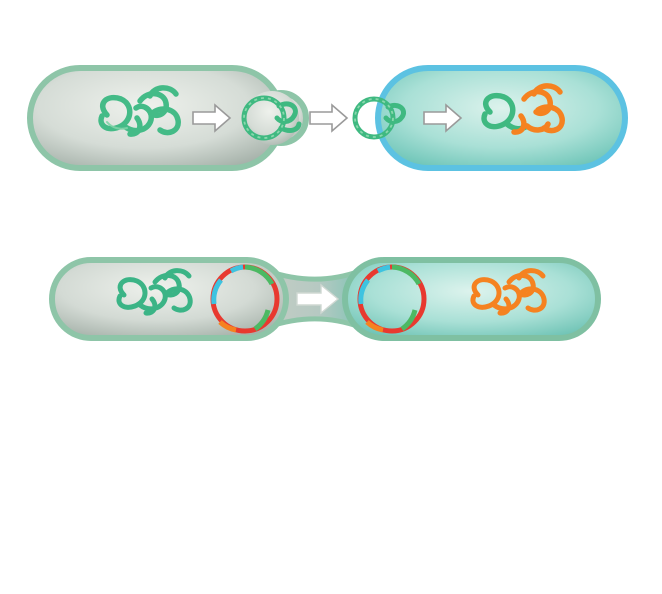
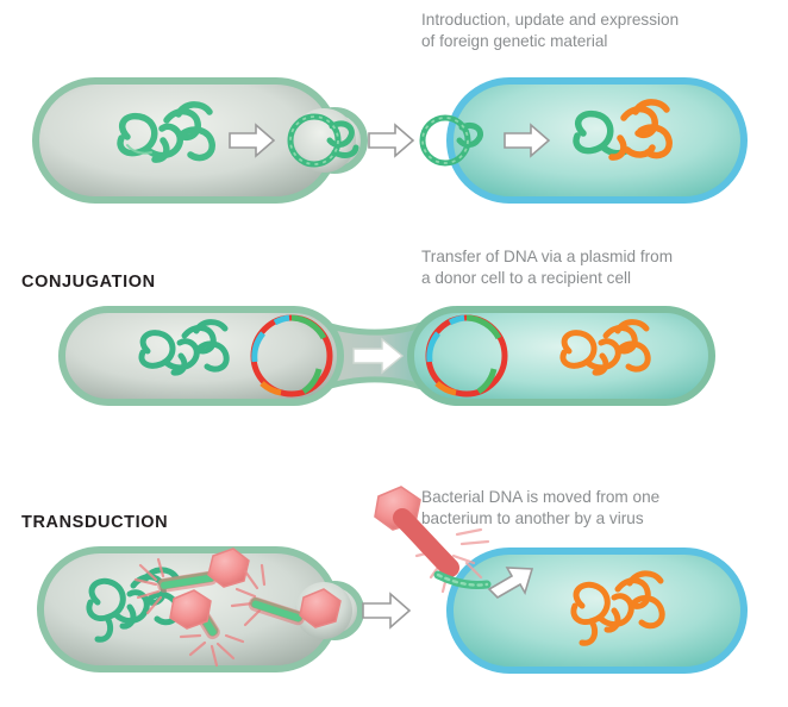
+ Introduction, update and expression
+ of foreign genetic material
+ CONJUGATION
+ Transfer of DNA via a plasmid from
+ a donor cell to a recipient cell
+ TRANSDUCTION
+ Bacterial DNA is moved from one
+ bacterium to another by a virus
